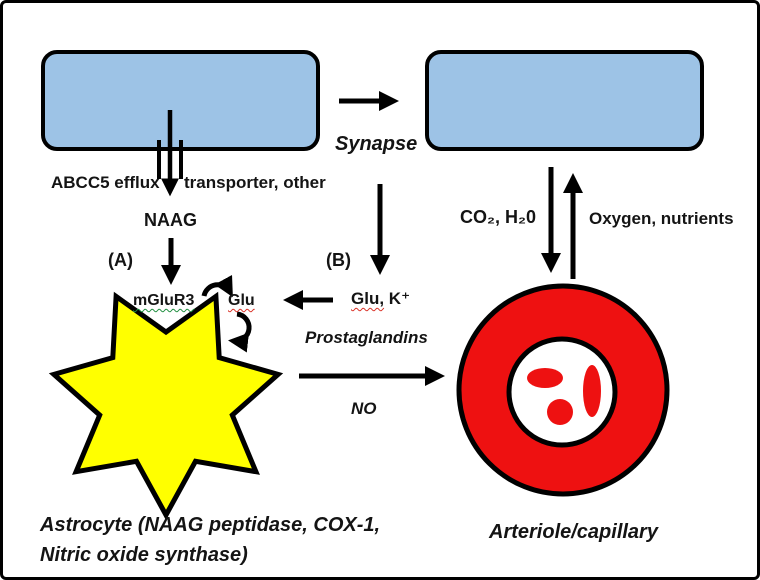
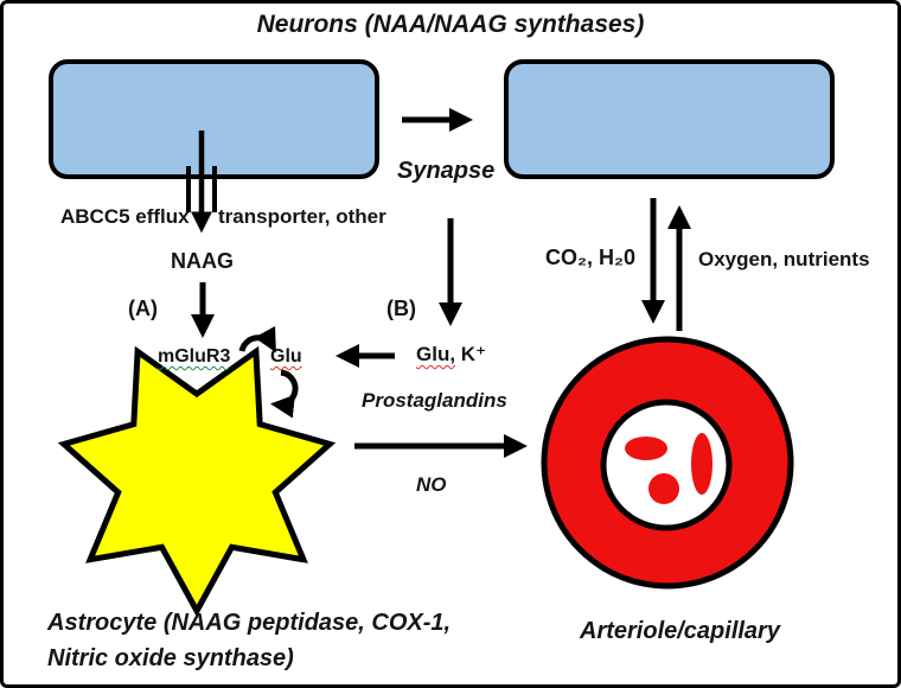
+ Neurons (NAA/NAAG synthases)
  Synapse
  ABCC5 efflux
  transporter, other
  NAAG
  (A)
  (B)
  mGluR3
  Glu
  Glu, K⁺
  Prostaglandins
  NO
  CO₂, H₂0
  Oxygen, nutrients
  Astrocyte (NAAG peptidase, COX-1,
  Nitric oxide synthase)
  Arteriole/capillary
